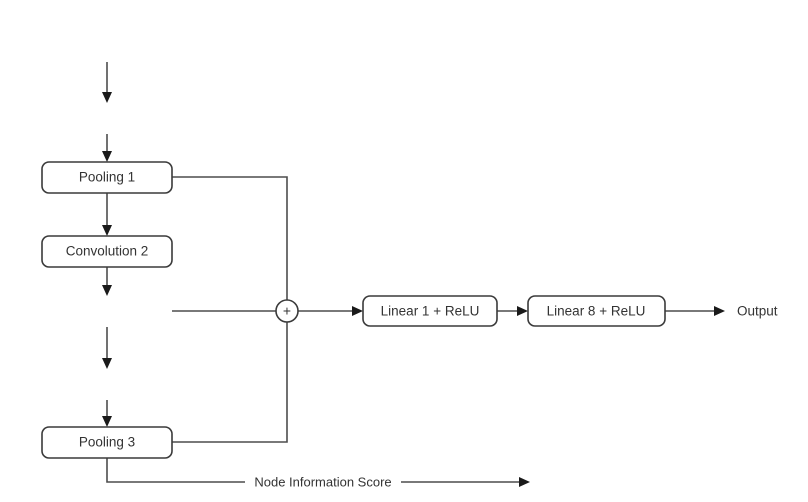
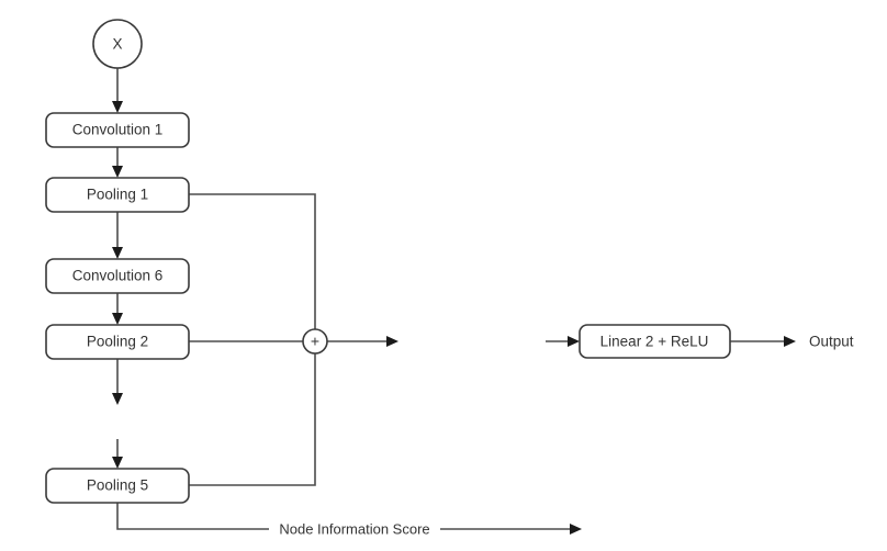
  Node Information Score
+ X
+ Convolution 1
  Pooling 1
- Convolution 2
+ Convolution 6
+ Pooling 2
- Pooling 3
+ Pooling 5
  +
- Linear 1 + ReLU
- Linear 8 + ReLU
+ Linear 2 + ReLU
  Output
